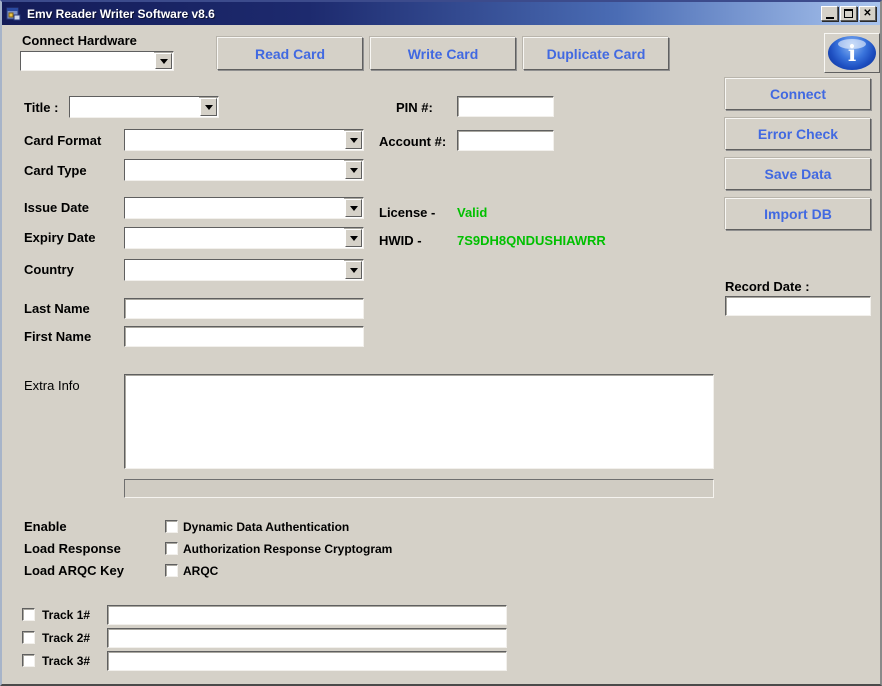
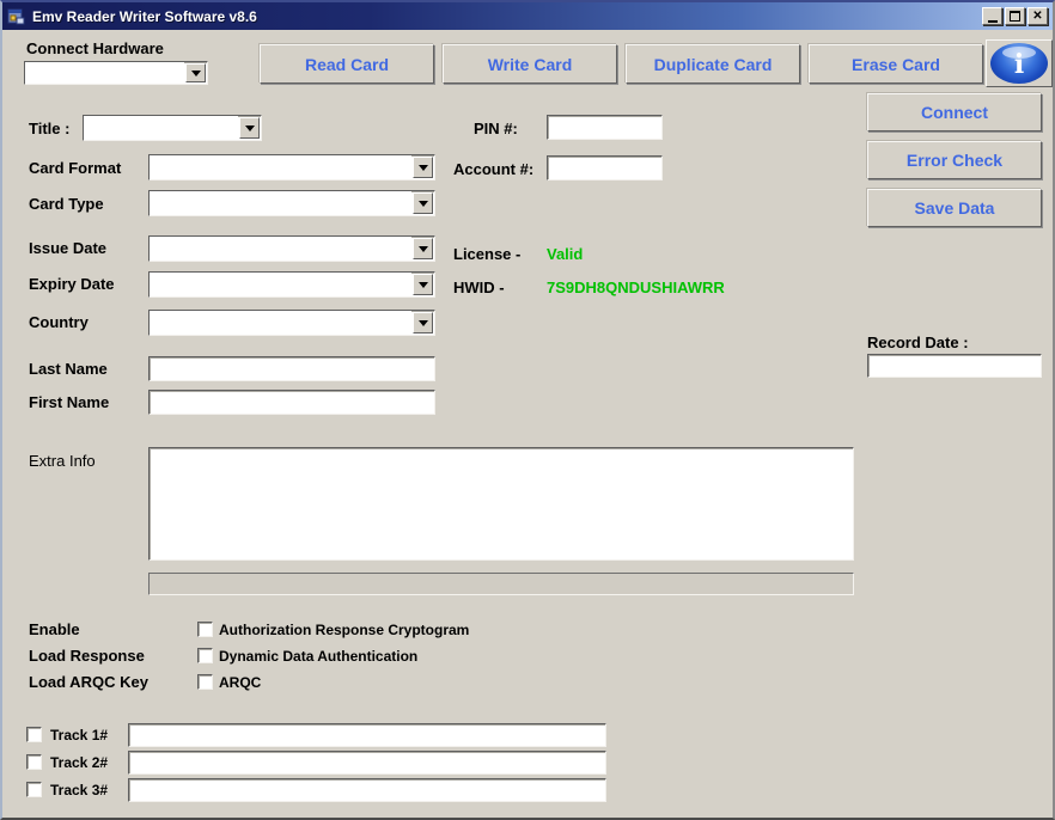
  Emv Reader Writer Software v8.6
  ✕
  Connect Hardware
  Read Card
  Write Card
  Duplicate Card
+ Erase Card
  i
  Title :
  Card Format
  Card Type
  Issue Date
  Expiry Date
  Country
  Last Name
  First Name
  Extra Info
  PIN #:
  Account #:
  License -
  Valid
  HWID -
  7S9DH8QNDUSHIAWRR
  Connect
  Error Check
  Save Data
- Import DB
  Record Date :
  Enable
- Dynamic Data Authentication
+ Authorization Response Cryptogram
  Load Response
- Authorization Response Cryptogram
+ Dynamic Data Authentication
  Load ARQC Key
  ARQC
  Track 1#
  Track 2#
  Track 3#
